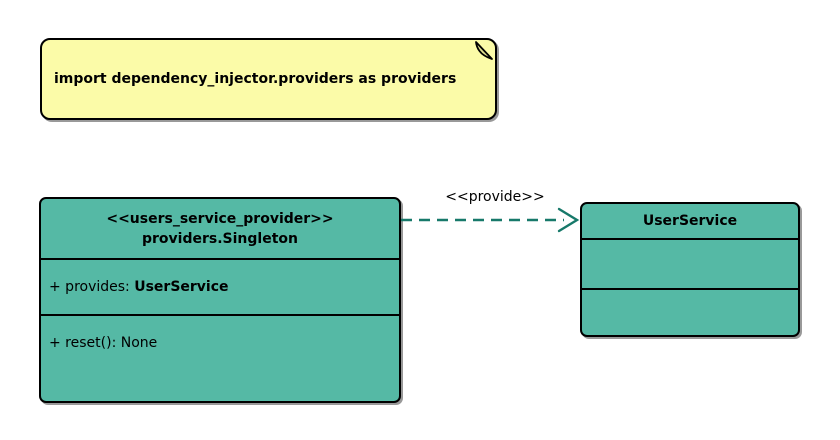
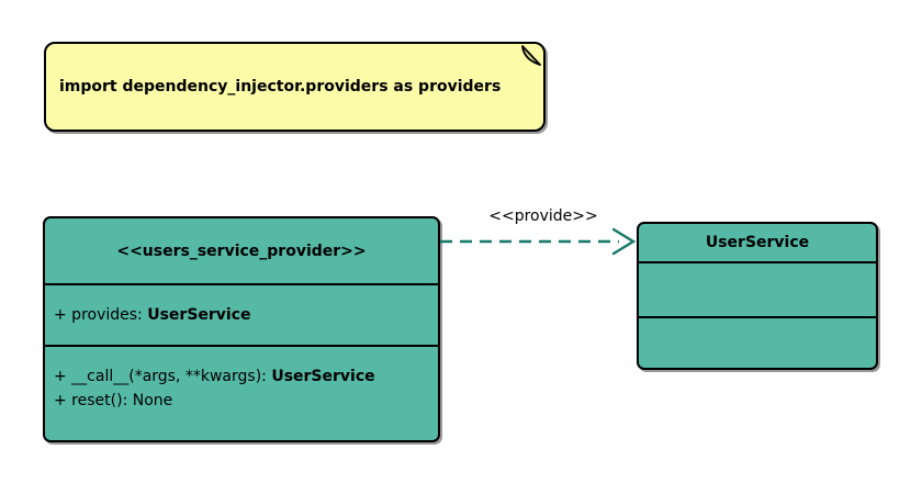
  import dependency_injector.providers as providers
  <<users_service_provider>>
- providers.Singleton
  + provides: UserService
+ + __call__(*args, **kwargs): UserService
  + reset(): None
  <<provide>>
  UserService
